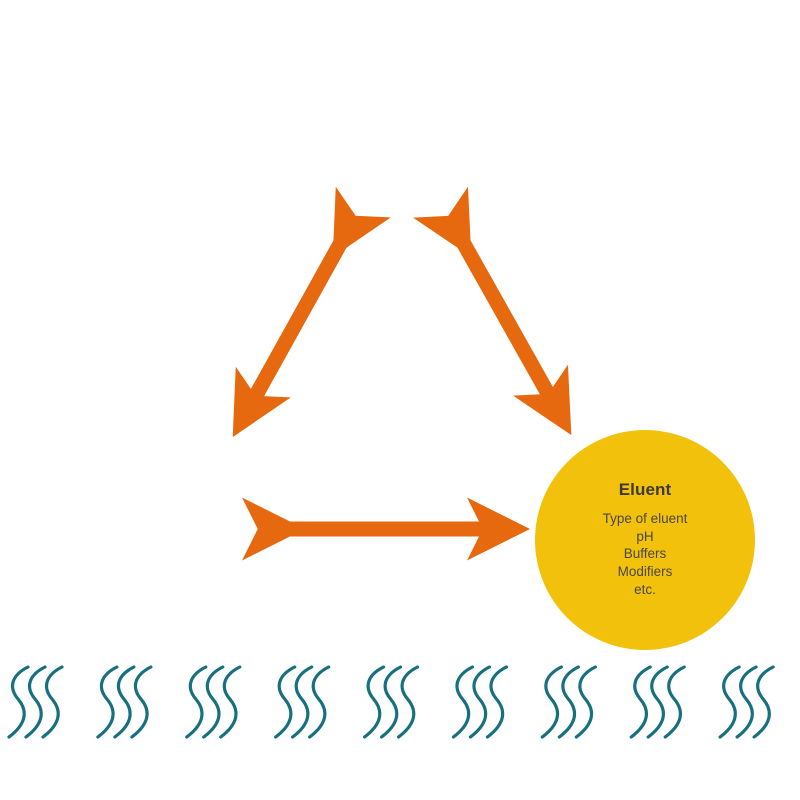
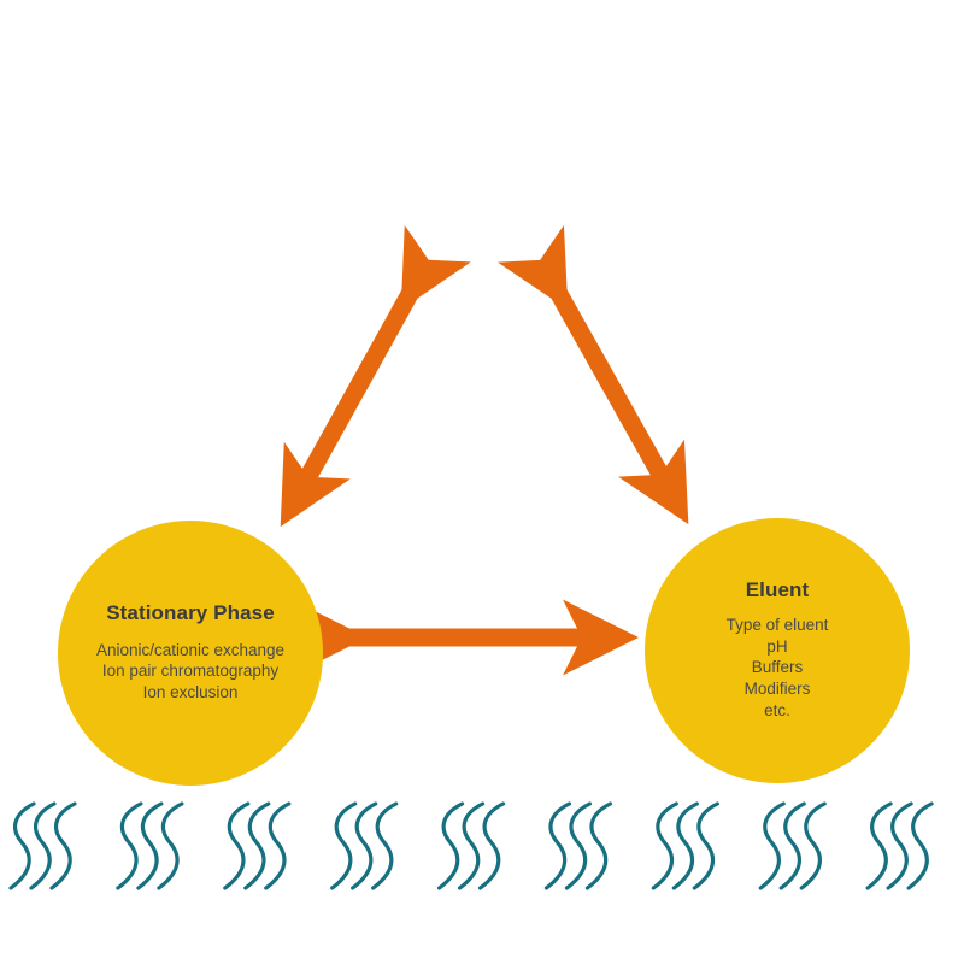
+ Stationary Phase
+ Anionic/cationic exchange
+ Ion pair chromatography
+ Ion exclusion
  Eluent
  Type of eluent
  pH
  Buffers
  Modifiers
  etc.
